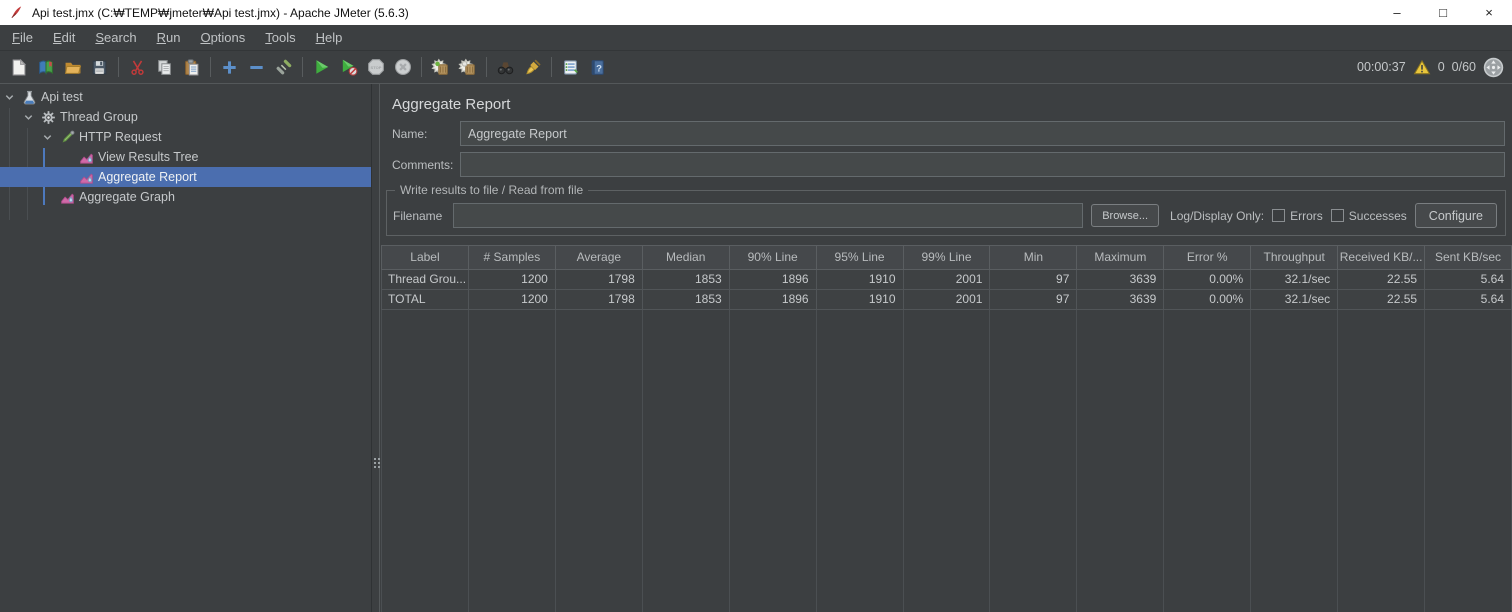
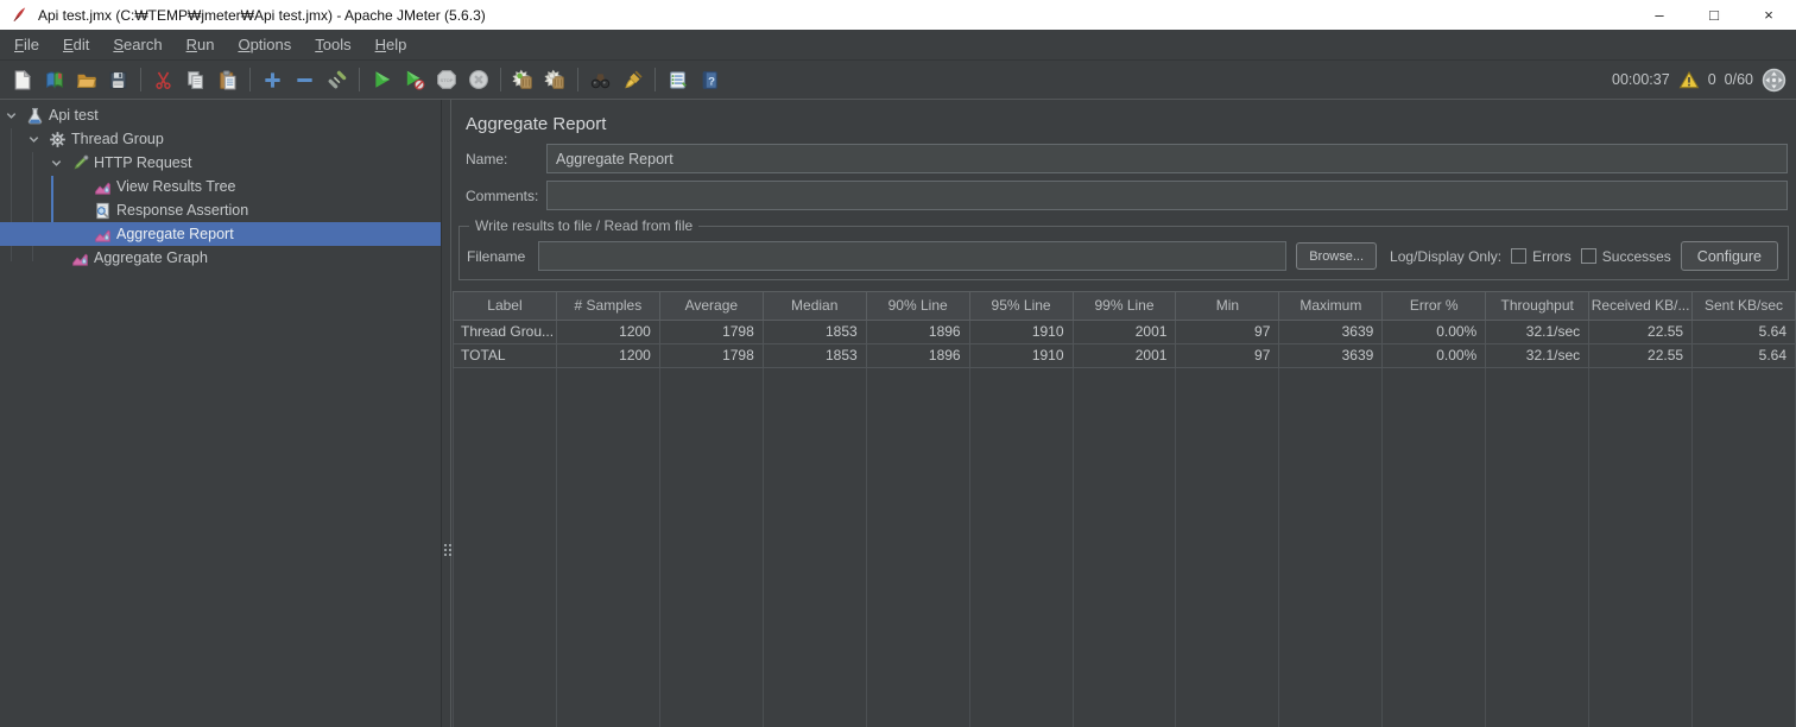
  Api test.jmx (C:₩TEMP₩jmeter₩Api test.jmx) - Apache JMeter (5.6.3)
  –
  □
  ×
  File
  Edit
  Search
  Run
  Options
  Tools
  Help
  ?
  00:00:37
  0
  0/60
  Api test
  Thread Group
  HTTP Request
  View Results Tree
+ Response Assertion
  Aggregate Report
  Aggregate Graph
  Aggregate Report
  Name:
  Aggregate Report
  Comments:
  Write results to file / Read from file
  Filename
  Browse...
  Log/Display Only:
  Errors
  Successes
  Configure
  Label
  # Samples
  Average
  Median
  90% Line
  95% Line
  99% Line
  Min
  Maximum
  Error %
  Throughput
  Received KB/...
  Sent KB/sec
  Thread Grou...
  1200
  1798
  1853
  1896
  1910
  2001
  97
  3639
  0.00%
  32.1/sec
  22.55
  5.64
  TOTAL
  1200
  1798
  1853
  1896
  1910
  2001
  97
  3639
  0.00%
  32.1/sec
  22.55
  5.64
